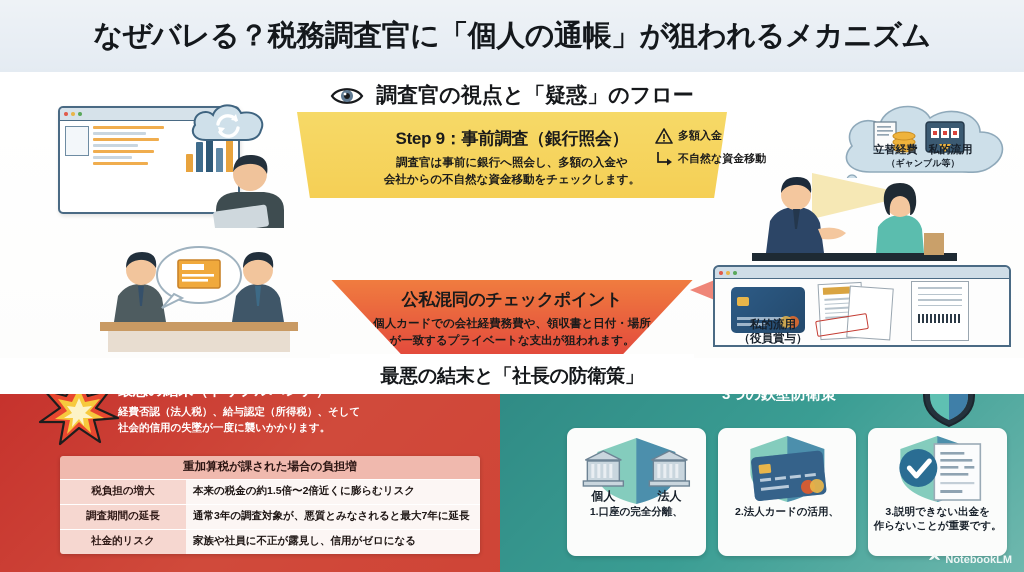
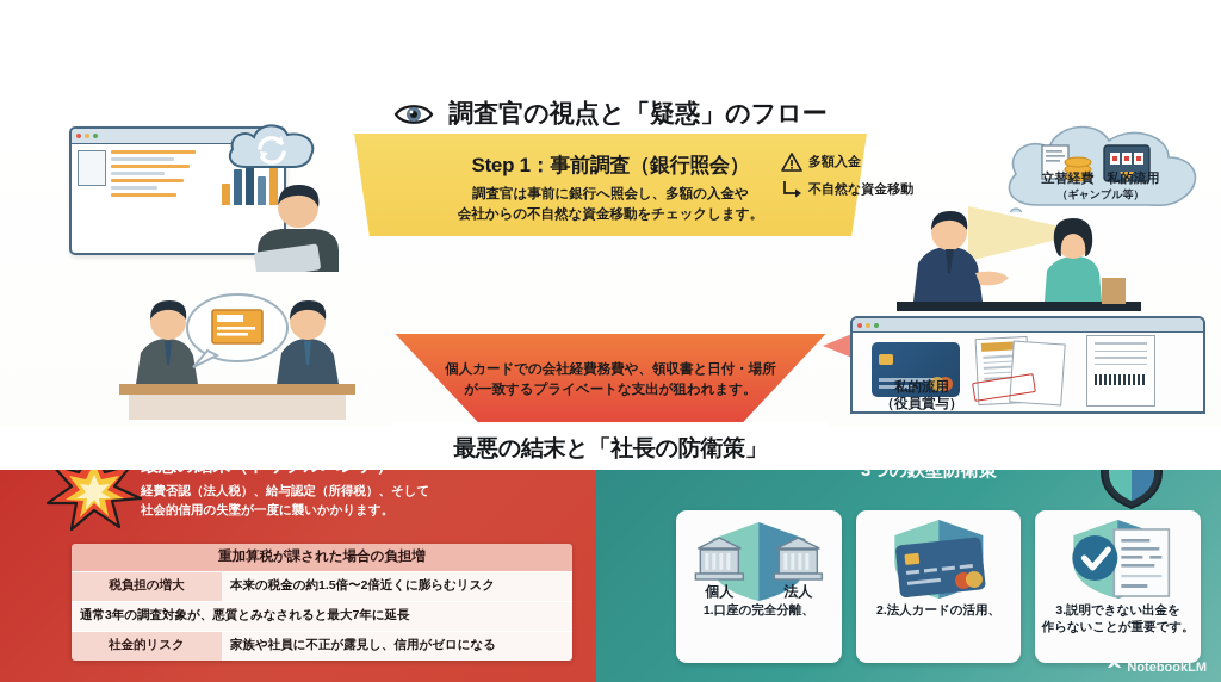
- なぜバレる？税務調査官に「個人の通帳」が狙われるメカニズム
  調査官の視点と「疑惑」のフロー
- Step 9：事前調査（銀行照会）
+ Step 1：事前調査（銀行照会）
  調査官は事前に銀行へ照会し、多額の入金や
  会社からの不自然な資金移動をチェックします。
- 公私混同のチェックポイント
  個人カードでの会社経費務費や、領収書と日付・場所
  が一致するプライベートな支出が狙われます。
  多額入金
  不自然な資金移動
  立替経費 私的流用
  （ギャンブル等）
  私的流用
  （役員賞与）
  経費否認（法人税）、給与認定（所得税）、そして
  社会的信用の失墜が一度に襲いかかります。
  重加算税が課された場合の負担増
  税負担の増大
  本来の税金の約1.5倍〜2倍近くに膨らむリスク
- 調査期間の延長
  通常3年の調査対象が、悪質とみなされると最大7年に延長
  社金的リスク
  家族や社員に不正が露見し、信用がゼロになる
  3つの鉄壁防衛策
  個人
  法人
  1.口座の完全分離、
  2.法人カードの活用、
  3.説明できない出金を
  作らないことが重要です。
  最悪の結末と「社長の防衛策」
  NotebookLM
